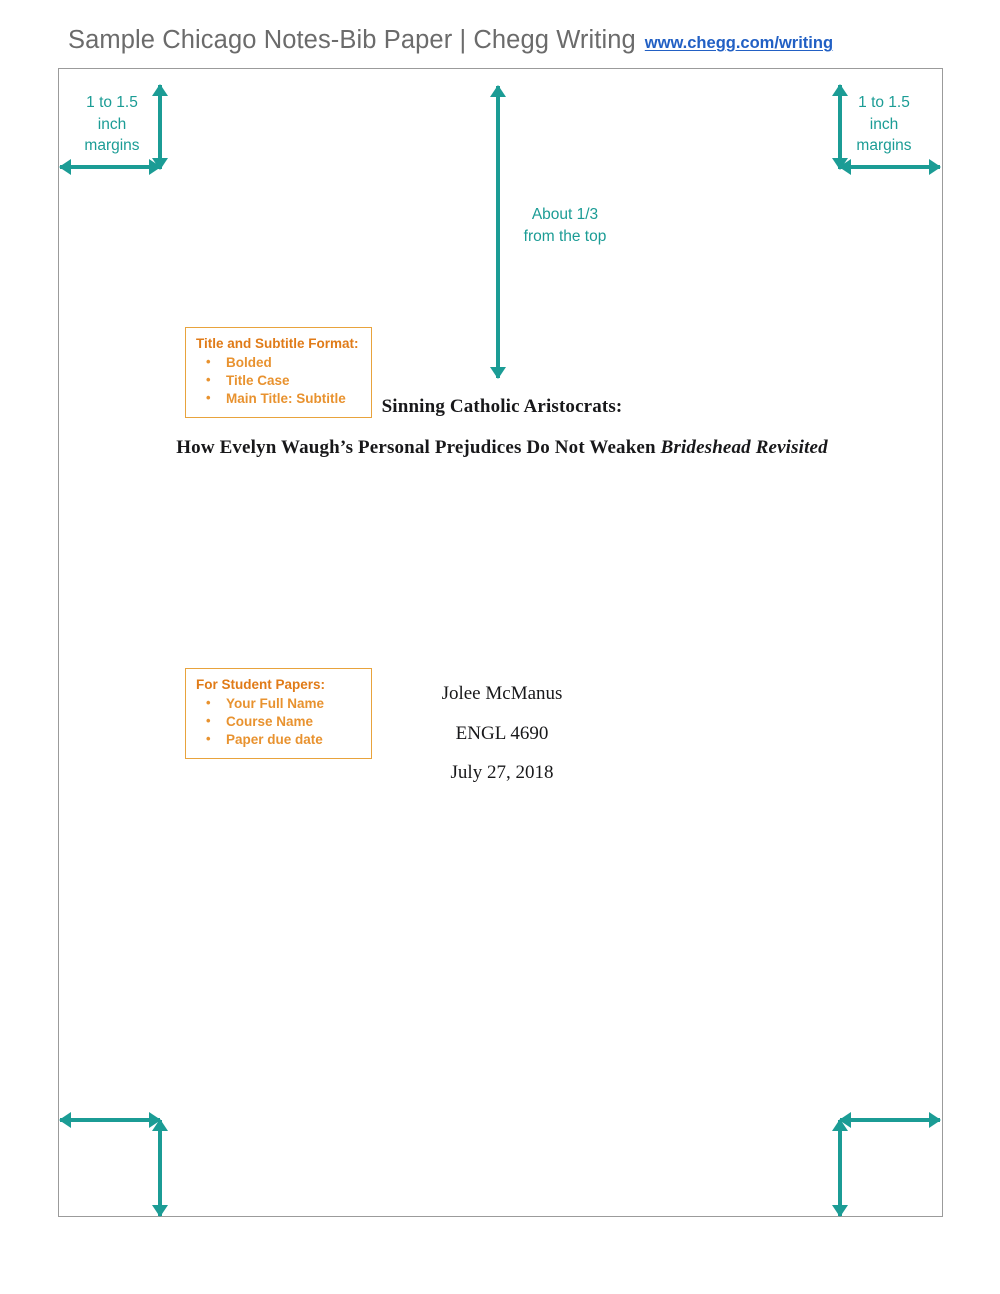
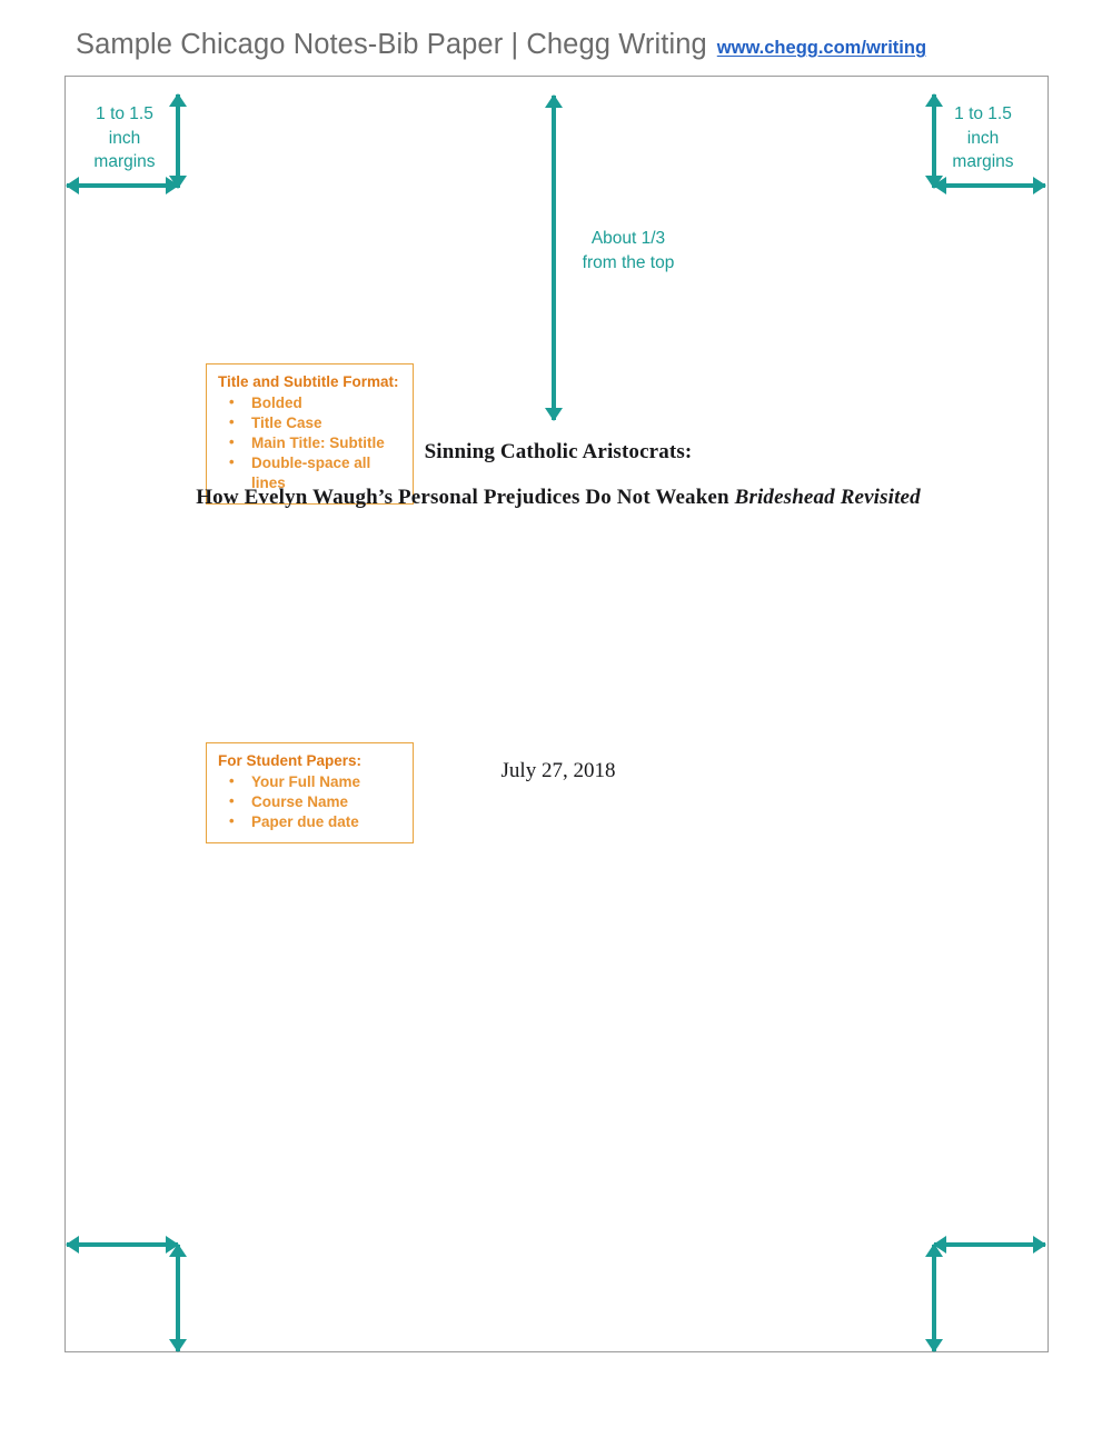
  Sample Chicago Notes-Bib Paper | Chegg Writing
  www.chegg.com/writing
  1 to 1.5
  inch
  margins
  1 to 1.5
  inch
  margins
  About 1/3
  from the top
  Title and Subtitle Format:
  Bolded
  Title Case
  Main Title: Subtitle
+ Double-space all lines
  For Student Papers:
  Your Full Name
  Course Name
  Paper due date
  Sinning Catholic Aristocrats:
  How Evelyn Waugh’s Personal Prejudices Do Not Weaken Brideshead Revisited
- Jolee McManus
- ENGL 4690
  July 27, 2018
